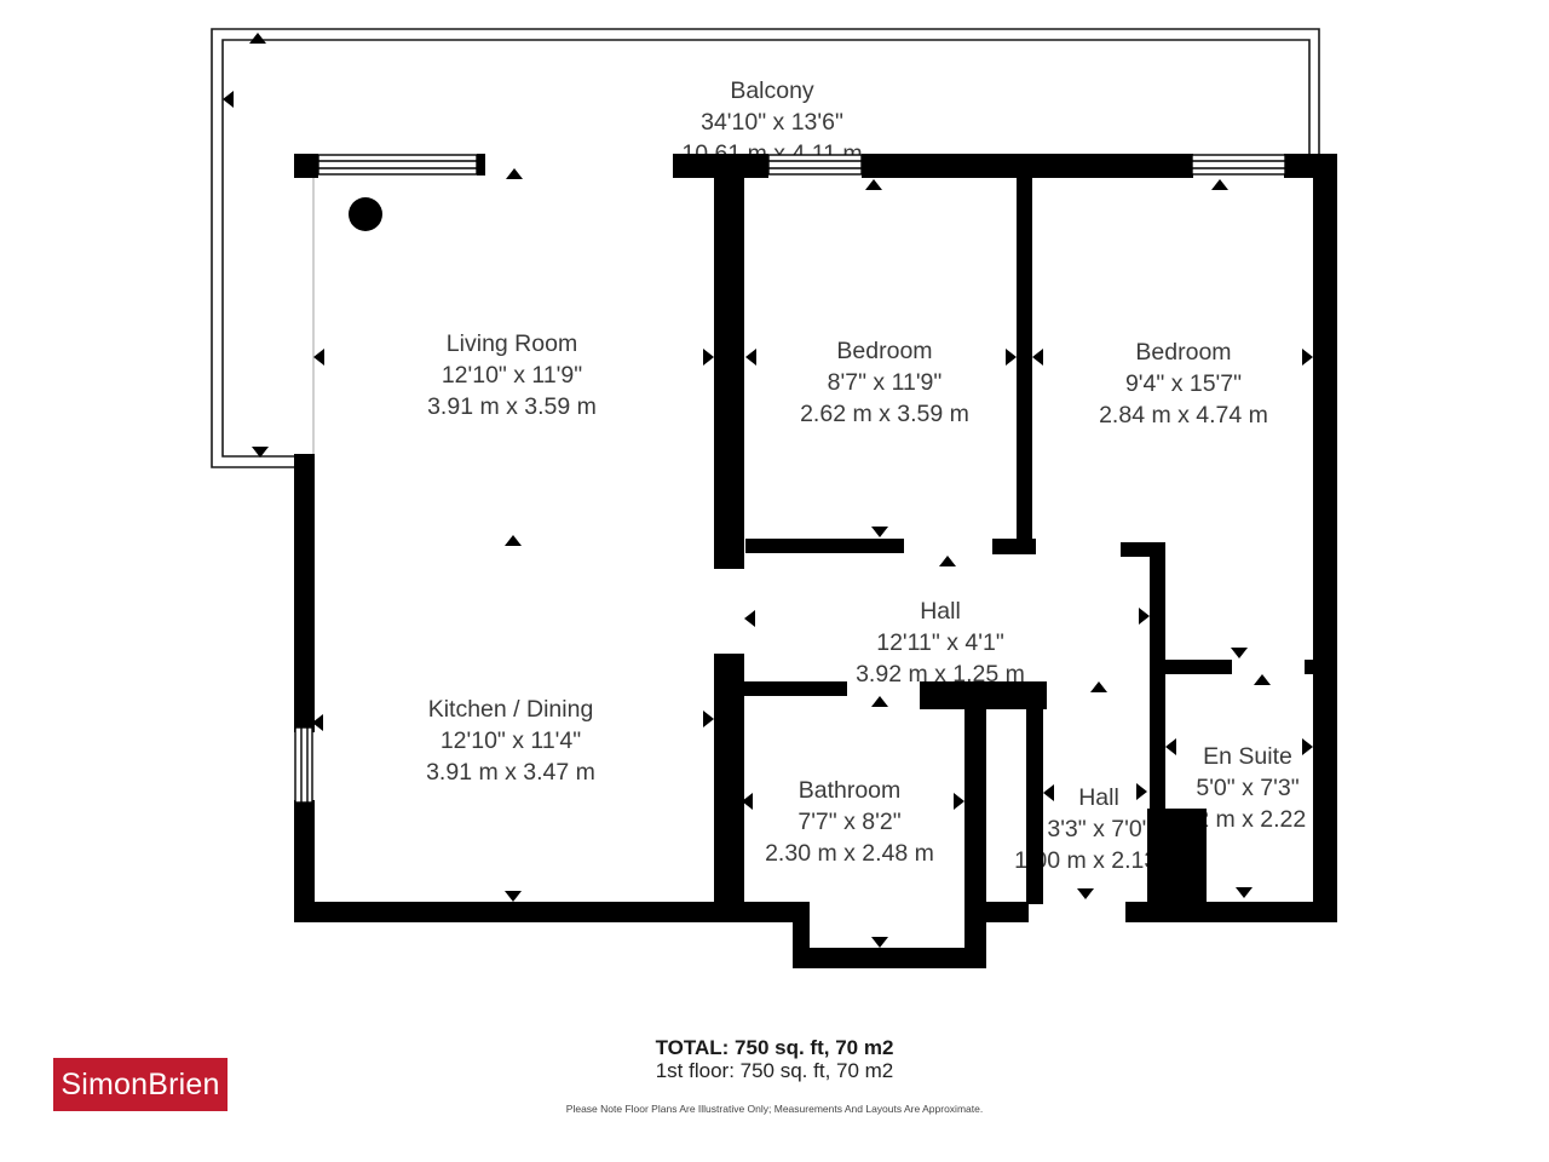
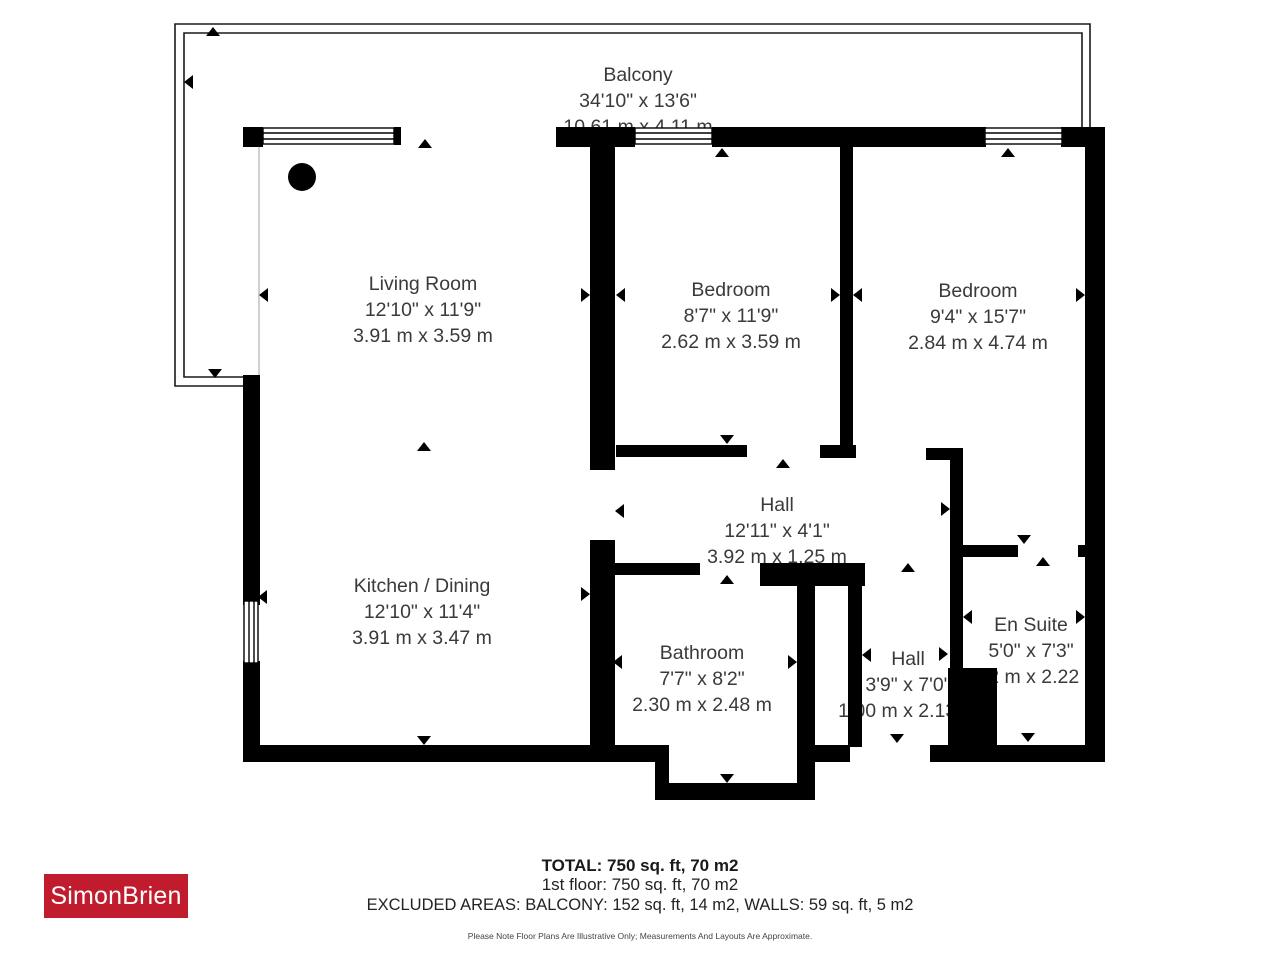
  Balcony
  34'10" x 13'6"
  Living Room
  12'10" x 11'9"
  3.91 m x 3.59 m
  Bedroom
  8'7" x 11'9"
  2.62 m x 3.59 m
  Bedroom
  9'4" x 15'7"
  2.84 m x 4.74 m
  Hall
  12'11" x 4'1"
  3.92 m x 1.25 m
  Kitchen / Dining
  12'10" x 11'4"
  3.91 m x 3.47 m
  Bathroom
  7'7" x 8'2"
  2.30 m x 2.48 m
  Hall
- 3'3" x 7'0"
+ 3'9" x 7'0"
  En Suite
  5'0" x 7'3"
  TOTAL: 750 sq. ft, 70 m2
  1st floor: 750 sq. ft, 70 m2
+ EXCLUDED AREAS: BALCONY: 152 sq. ft, 14 m2, WALLS: 59 sq. ft, 5 m2
  Please Note Floor Plans Are Illustrative Only; Measurements And Layouts Are Approximate.
  SimonBrien
